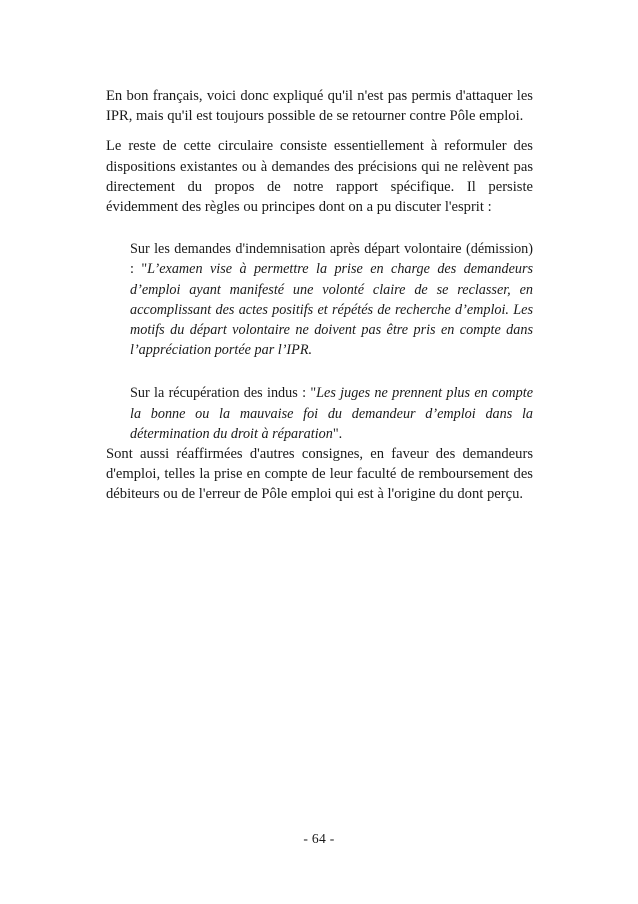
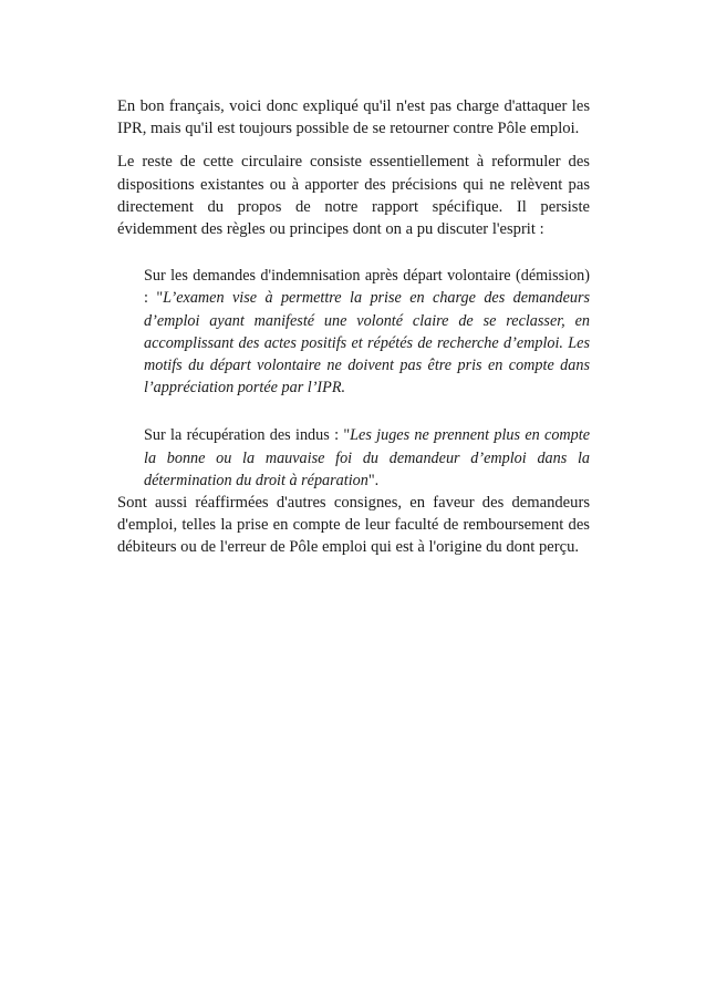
- En bon français, voici donc expliqué qu'il n'est pas permis d'attaquer les IPR, mais qu'il est toujours possible de se retourner contre Pôle emploi.
+ En bon français, voici donc expliqué qu'il n'est pas charge d'attaquer les IPR, mais qu'il est toujours possible de se retourner contre Pôle emploi.
- Le reste de cette circulaire consiste essentiellement à reformuler des dispositions existantes ou à demandes des précisions qui ne relèvent pas directement du propos de notre rapport spécifique. Il persiste évidemment des règles ou principes dont on a pu discuter l'esprit :
+ Le reste de cette circulaire consiste essentiellement à reformuler des dispositions existantes ou à apporter des précisions qui ne relèvent pas directement du propos de notre rapport spécifique. Il persiste évidemment des règles ou principes dont on a pu discuter l'esprit :
  Sur les demandes d'indemnisation après départ volontaire (démission) : "L’examen vise à permettre la prise en charge des demandeurs d’emploi ayant manifesté une volonté claire de se reclasser, en accomplissant des actes positifs et répétés de recherche d’emploi. Les motifs du départ volontaire ne doivent pas être pris en compte dans l’appréciation portée par l’IPR.
  Sur la récupération des indus : "Les juges ne prennent plus en compte la bonne ou la mauvaise foi du demandeur d’emploi dans la détermination du droit à réparation".
  Sont aussi réaffirmées d'autres consignes, en faveur des demandeurs d'emploi, telles la prise en compte de leur faculté de remboursement des débiteurs ou de l'erreur de Pôle emploi qui est à l'origine du dont perçu.
- - 64 -
